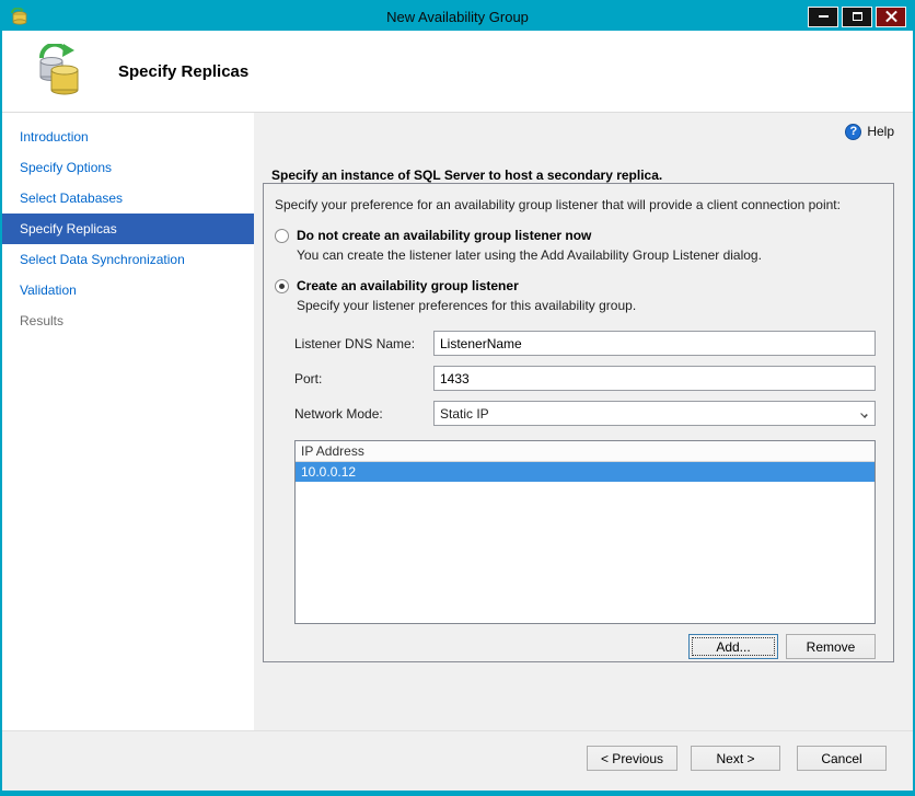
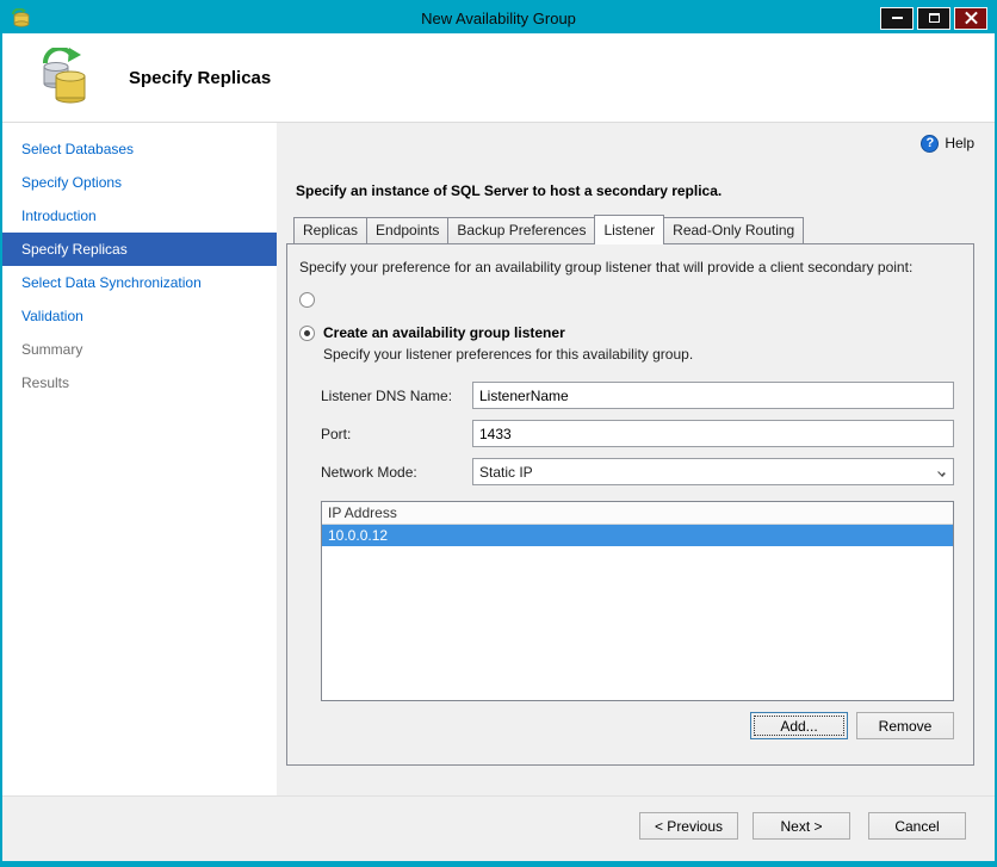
  New Availability Group
  Specify Replicas
- Introduction
+ Select Databases
  Specify Options
- Select Databases
+ Introduction
  Specify Replicas
  Select Data Synchronization
  Validation
+ Summary
  Results
  ?
  Help
  Specify an instance of SQL Server to host a secondary replica.
+ Replicas
+ Endpoints
+ Backup Preferences
+ Listener
+ Read-Only Routing
- Specify your preference for an availability group listener that will provide a client connection point:
+ Specify your preference for an availability group listener that will provide a client secondary point:
- Do not create an availability group listener now
- You can create the listener later using the Add Availability Group Listener dialog.
  Create an availability group listener
  Specify your listener preferences for this availability group.
  Listener DNS Name:
  ListenerName
  Port:
  1433
  Network Mode:
  Static IP
  IP Address
  10.0.0.12
  Add...
  Remove
  < Previous
  Next >
  Cancel
